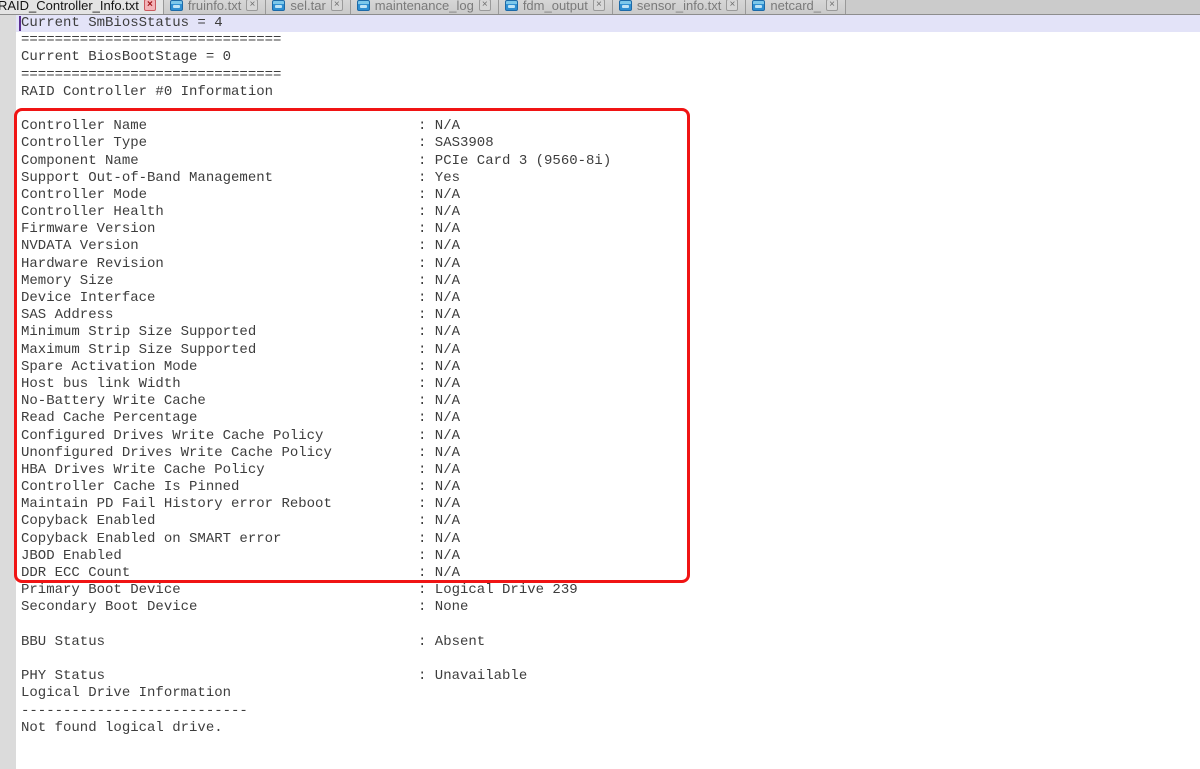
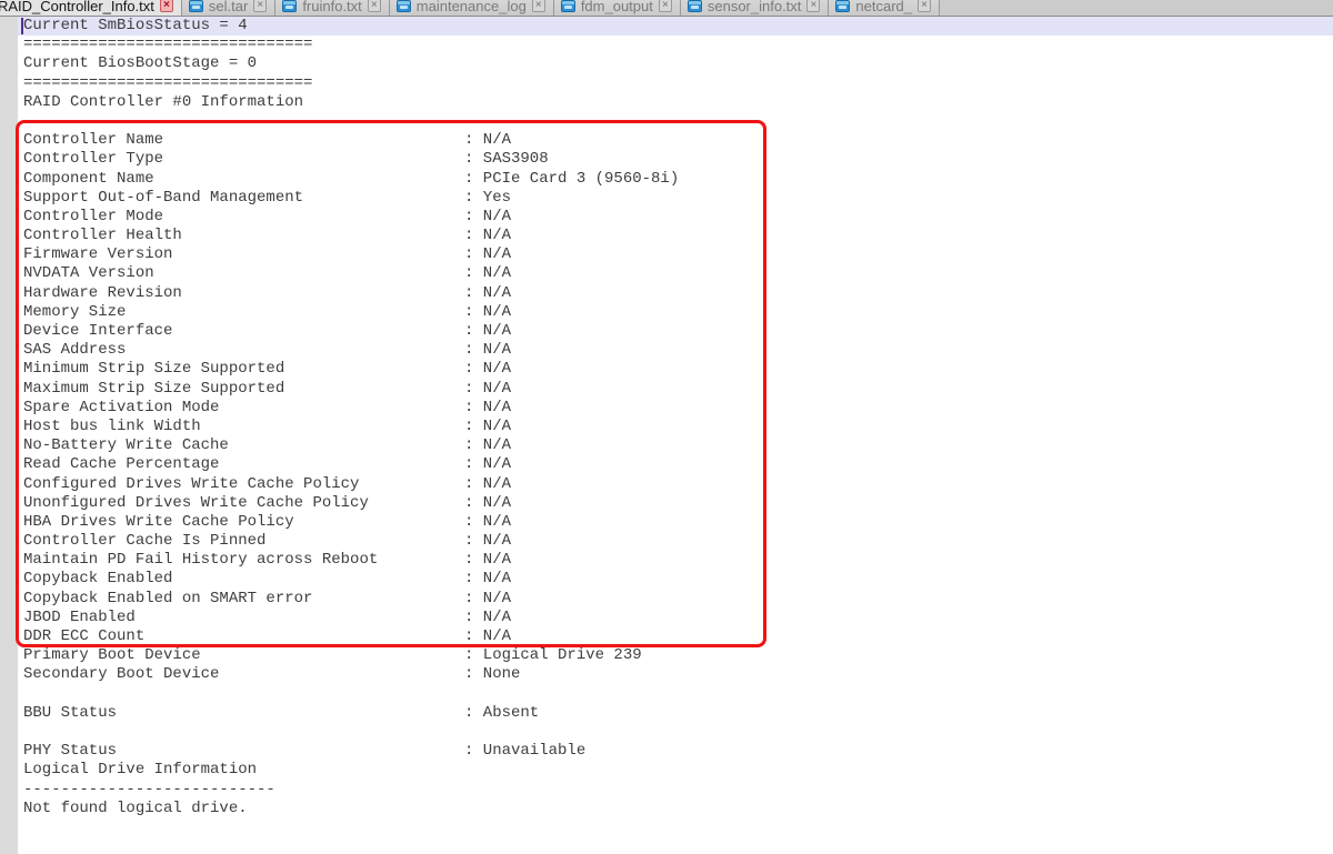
  RAID_Controller_Info.txt
  ×
- fruinfo.txt
+ sel.tar
  ×
- sel.tar
+ fruinfo.txt
  ×
  maintenance_log
  ×
  fdm_output
  ×
  sensor_info.txt
  ×
  netcard_
  ×
  Current SmBiosStatus = 4
  ===============================
  Current BiosBootStage = 0
  ===============================
  RAID Controller #0 Information
  Controller Name : N/A
  Controller Type : SAS3908
  Component Name : PCIe Card 3 (9560-8i)
  Support Out-of-Band Management : Yes
  Controller Mode : N/A
  Controller Health : N/A
  Firmware Version : N/A
  NVDATA Version : N/A
  Hardware Revision : N/A
  Memory Size : N/A
  Device Interface : N/A
  SAS Address : N/A
  Minimum Strip Size Supported : N/A
  Maximum Strip Size Supported : N/A
  Spare Activation Mode : N/A
  Host bus link Width : N/A
  No-Battery Write Cache : N/A
  Read Cache Percentage : N/A
  Configured Drives Write Cache Policy : N/A
  Unonfigured Drives Write Cache Policy : N/A
  HBA Drives Write Cache Policy : N/A
  Controller Cache Is Pinned : N/A
- Maintain PD Fail History error Reboot : N/A
+ Maintain PD Fail History across Reboot : N/A
  Copyback Enabled : N/A
  Copyback Enabled on SMART error : N/A
  JBOD Enabled : N/A
  DDR ECC Count : N/A
  Primary Boot Device : Logical Drive 239
  Secondary Boot Device : None
  BBU Status : Absent
  PHY Status : Unavailable
  Logical Drive Information
  ---------------------------
  Not found logical drive.
